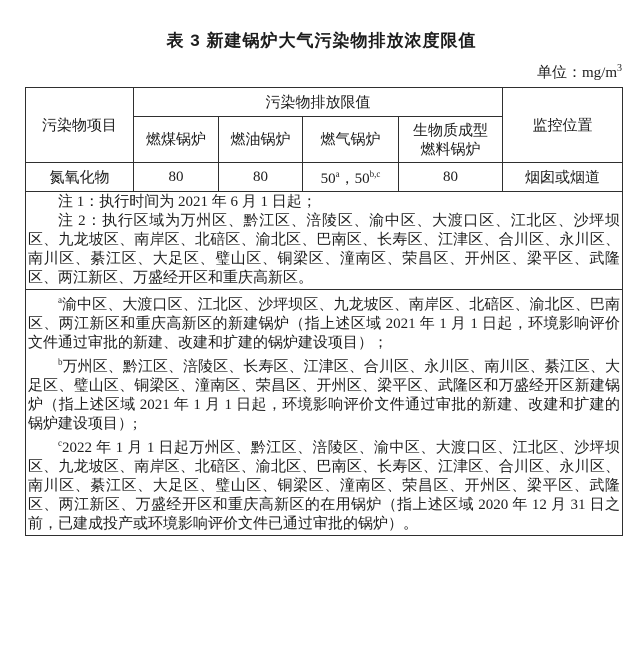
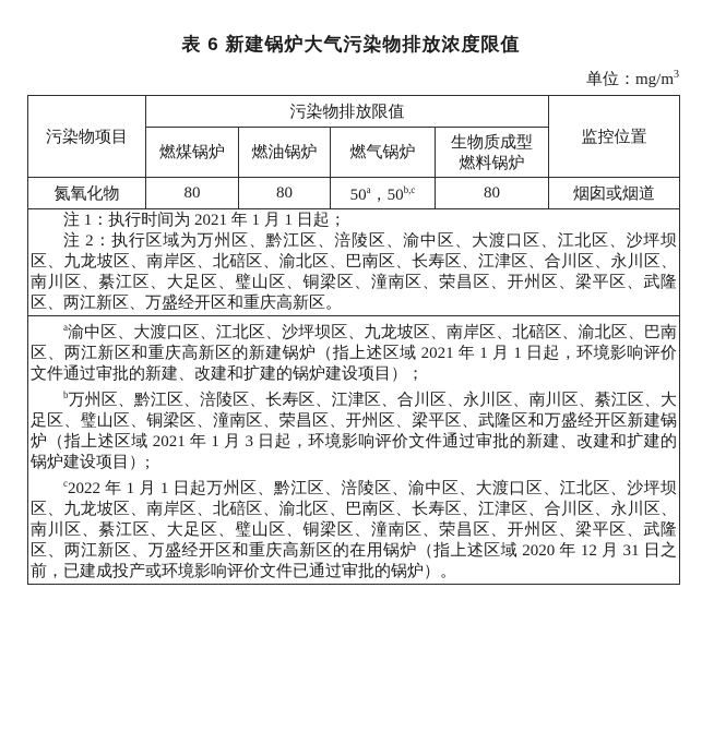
- 表 3 新建锅炉大气污染物排放浓度限值
+ 表 6 新建锅炉大气污染物排放浓度限值
  单位：mg/m3
  污染物项目	污染物排放限值	监控位置
  燃煤锅炉	燃油锅炉	燃气锅炉	生物质成型燃料锅炉
  氮氧化物	80	80	50a，50b,c	80	烟囱或烟道
- 注 1：执行时间为 2021 年 6 月 1 日起； 注 2：执行区域为万州区、黔江区、涪陵区、渝中区、大渡口区、江北区、沙坪坝区、九龙坡区、南岸区、北碚区、渝北区、巴南区、长寿区、江津区、合川区、永川区、南川区、綦江区、大足区、璧山区、铜梁区、潼南区、荣昌区、开州区、梁平区、武隆区、两江新区、万盛经开区和重庆高新区。
+ 注 1：执行时间为 2021 年 1 月 1 日起； 注 2：执行区域为万州区、黔江区、涪陵区、渝中区、大渡口区、江北区、沙坪坝区、九龙坡区、南岸区、北碚区、渝北区、巴南区、长寿区、江津区、合川区、永川区、南川区、綦江区、大足区、璧山区、铜梁区、潼南区、荣昌区、开州区、梁平区、武隆区、两江新区、万盛经开区和重庆高新区。
- a渝中区、大渡口区、江北区、沙坪坝区、九龙坡区、南岸区、北碚区、渝北区、巴南区、两江新区和重庆高新区的新建锅炉（指上述区域 2021 年 1 月 1 日起，环境影响评价文件通过审批的新建、改建和扩建的锅炉建设项目）； b万州区、黔江区、涪陵区、长寿区、江津区、合川区、永川区、南川区、綦江区、大足区、璧山区、铜梁区、潼南区、荣昌区、开州区、梁平区、武隆区和万盛经开区新建锅炉（指上述区域 2021 年 1 月 1 日起，环境影响评价文件通过审批的新建、改建和扩建的锅炉建设项目）; c2022 年 1 月 1 日起万州区、黔江区、涪陵区、渝中区、大渡口区、江北区、沙坪坝区、九龙坡区、南岸区、北碚区、渝北区、巴南区、长寿区、江津区、合川区、永川区、南川区、綦江区、大足区、璧山区、铜梁区、潼南区、荣昌区、开州区、梁平区、武隆区、两江新区、万盛经开区和重庆高新区的在用锅炉（指上述区域 2020 年 12 月 31 日之前，已建成投产或环境影响评价文件已通过审批的锅炉）。
+ a渝中区、大渡口区、江北区、沙坪坝区、九龙坡区、南岸区、北碚区、渝北区、巴南区、两江新区和重庆高新区的新建锅炉（指上述区域 2021 年 1 月 1 日起，环境影响评价文件通过审批的新建、改建和扩建的锅炉建设项目）； b万州区、黔江区、涪陵区、长寿区、江津区、合川区、永川区、南川区、綦江区、大足区、璧山区、铜梁区、潼南区、荣昌区、开州区、梁平区、武隆区和万盛经开区新建锅炉（指上述区域 2021 年 1 月 3 日起，环境影响评价文件通过审批的新建、改建和扩建的锅炉建设项目）; c2022 年 1 月 1 日起万州区、黔江区、涪陵区、渝中区、大渡口区、江北区、沙坪坝区、九龙坡区、南岸区、北碚区、渝北区、巴南区、长寿区、江津区、合川区、永川区、南川区、綦江区、大足区、璧山区、铜梁区、潼南区、荣昌区、开州区、梁平区、武隆区、两江新区、万盛经开区和重庆高新区的在用锅炉（指上述区域 2020 年 12 月 31 日之前，已建成投产或环境影响评价文件已通过审批的锅炉）。
